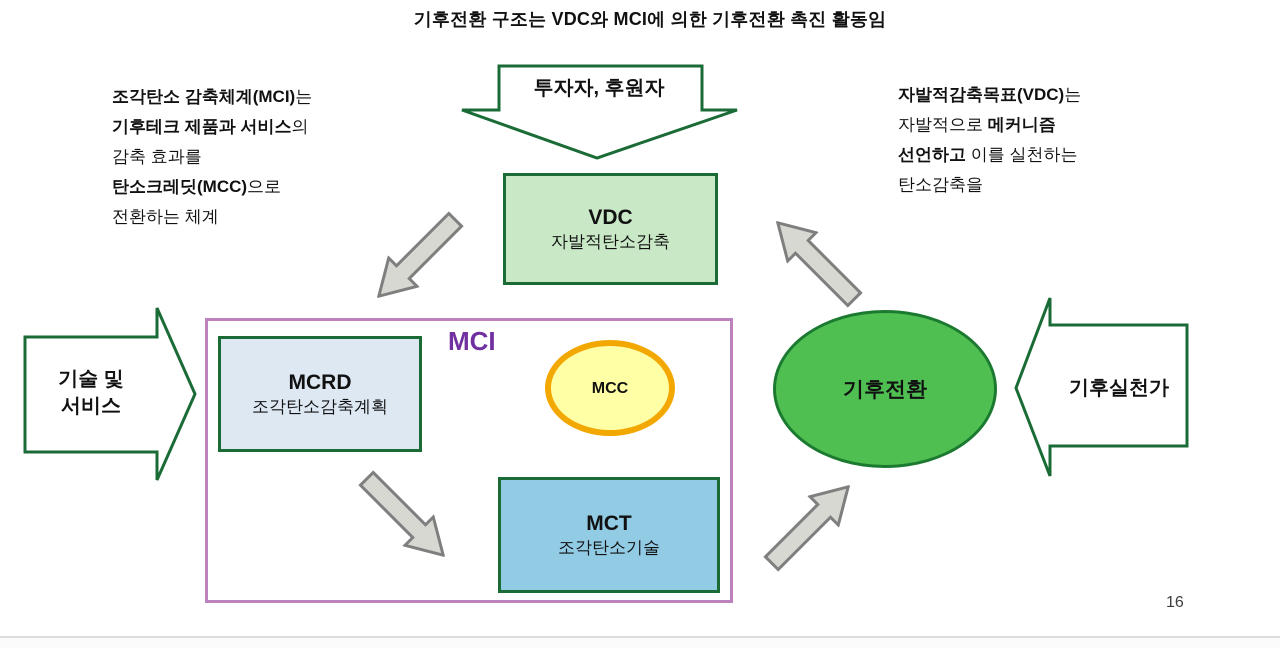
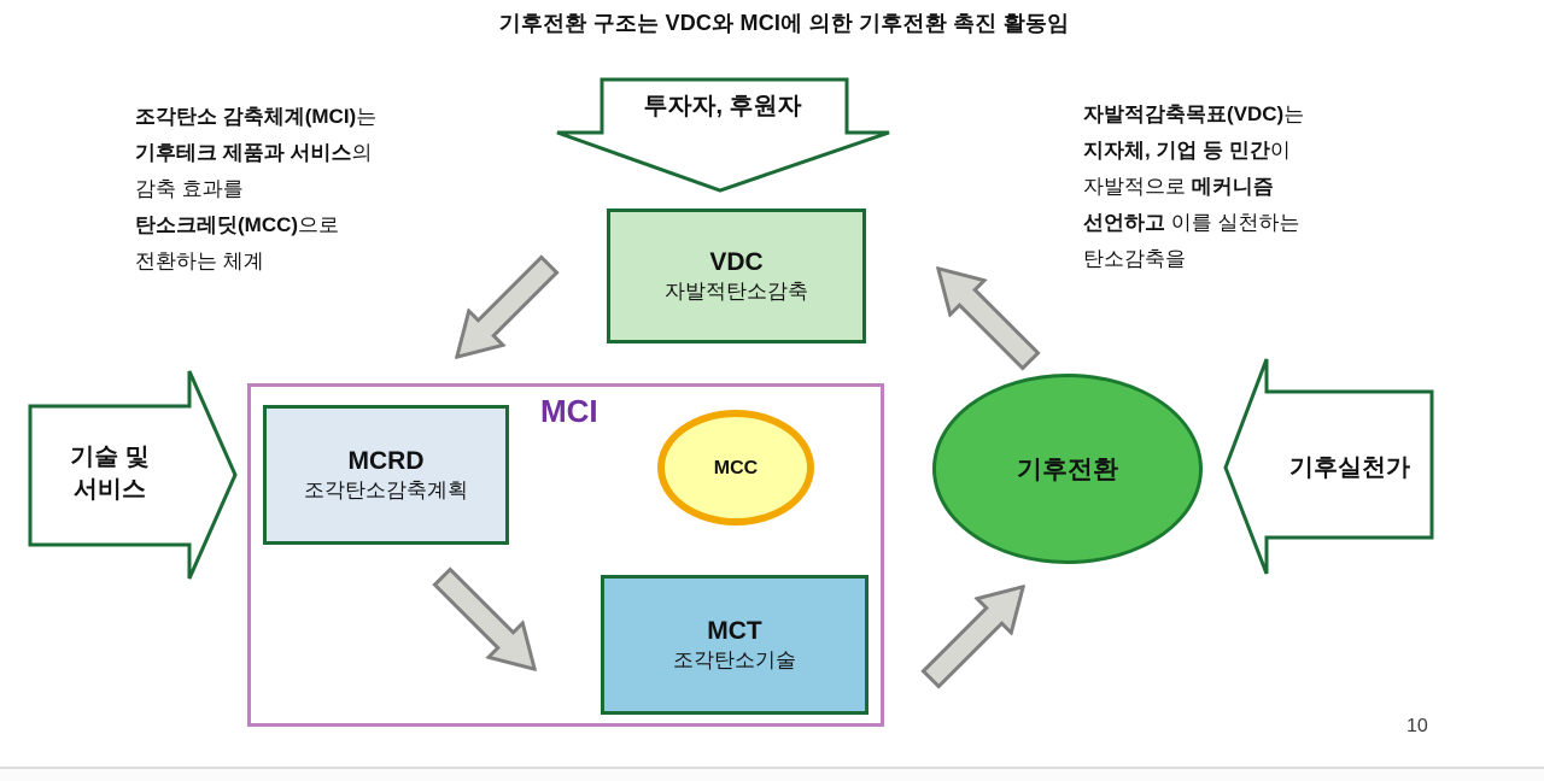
  기후전환 구조는 VDC와 MCI에 의한 기후전환 촉진 활동임
  조각탄소 감축체계(MCI)는
  기후테크 제품과 서비스의
  감축 효과를
  탄소크레딧(MCC)으로
  전환하는 체계
  자발적감축목표(VDC)는
+ 지자체, 기업 등 민간이
  자발적으로 메커니즘
  선언하고 이를 실천하는
  탄소감축을
  투자자, 후원자
  기술 및
  서비스
  기후실천가
  VDC
  자발적탄소감축
  MCI
  MCRD
  조각탄소감축계획
  MCC
  MCT
  조각탄소기술
  기후전환
- 16
+ 10
